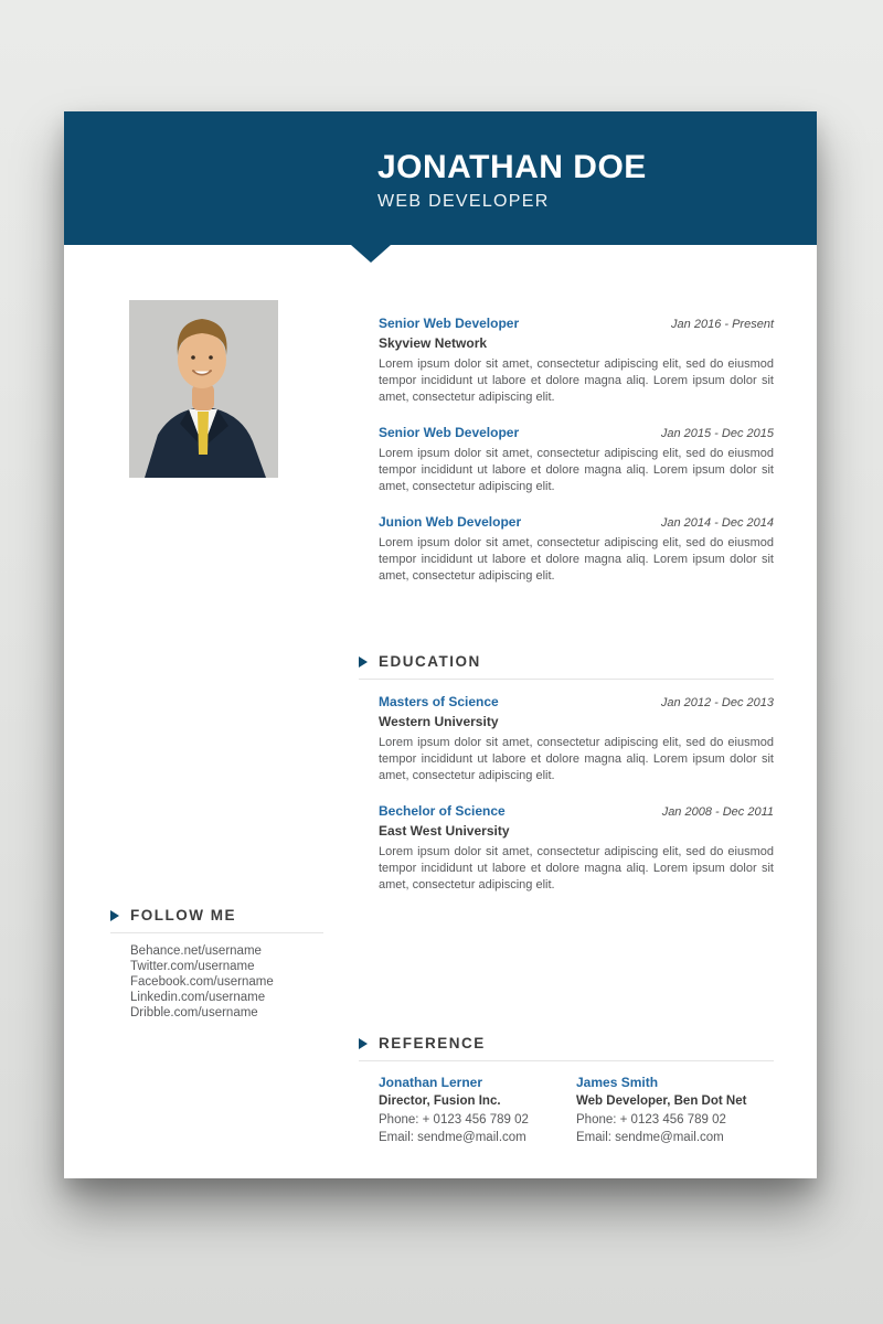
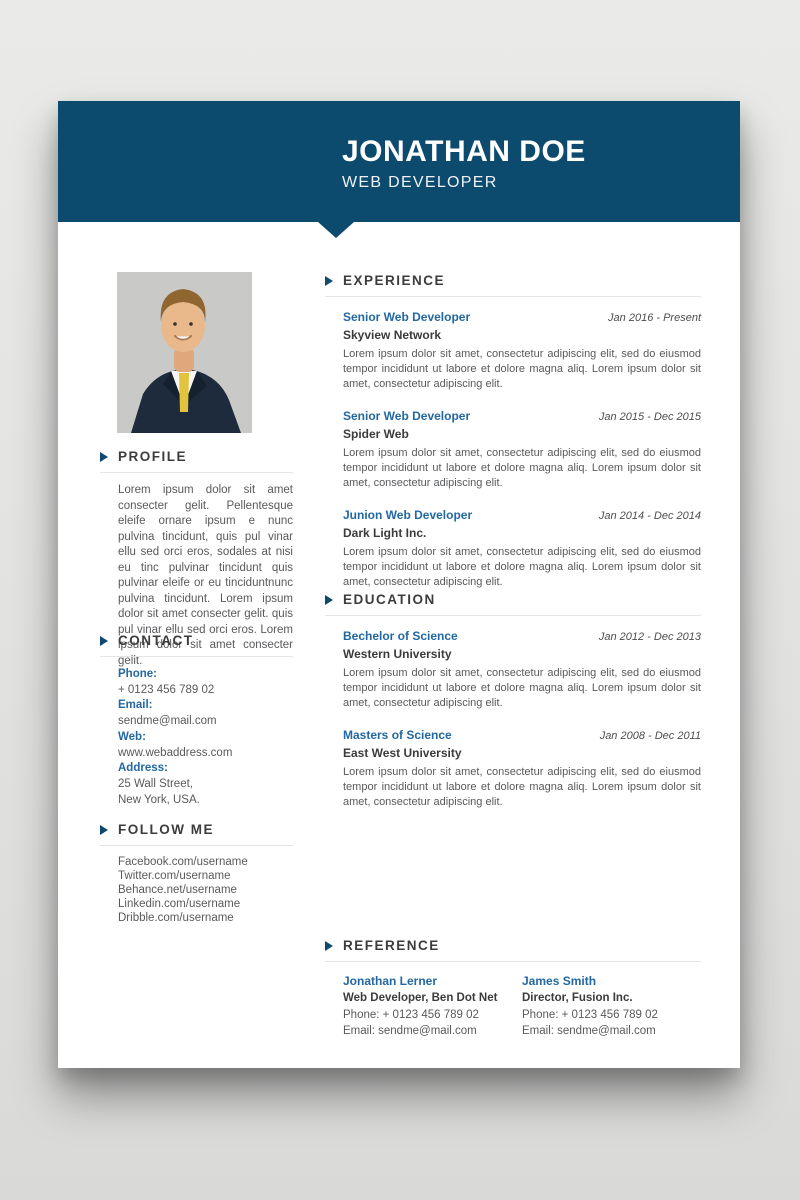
  JONATHAN DOE
  WEB DEVELOPER
+ PROFILE
+ Lorem ipsum dolor sit amet consecter gelit. Pellentesque eleife ornare ipsum e nunc pulvina tincidunt, quis pul vinar ellu sed orci eros, sodales at nisi eu tinc pulvinar tincidunt quis pulvinar eleife or eu tinciduntnunc pulvina tincidunt. Lorem ipsum dolor sit amet consecter gelit. quis pul vinar ellu sed orci eros. Lorem ipsum dolor sit amet consecter gelit.
+ CONTACT
+ Phone:
+ + 0123 456 789 02
+ Email:
+ sendme@mail.com
+ Web:
+ www.webaddress.com
+ Address:
+ 25 Wall Street,
+ New York, USA.
  FOLLOW ME
- Behance.net/username
+ Facebook.com/username
  Twitter.com/username
- Facebook.com/username
+ Behance.net/username
  Linkedin.com/username
  Dribble.com/username
+ EXPERIENCE
  Senior Web Developer
  Jan 2016 - Present
  Skyview Network
  Lorem ipsum dolor sit amet, consectetur adipiscing elit, sed do eiusmod tempor incididunt ut labore et dolore magna aliq. Lorem ipsum dolor sit amet, consectetur adipiscing elit.
  Senior Web Developer
  Jan 2015 - Dec 2015
+ Spider Web
  Lorem ipsum dolor sit amet, consectetur adipiscing elit, sed do eiusmod tempor incididunt ut labore et dolore magna aliq. Lorem ipsum dolor sit amet, consectetur adipiscing elit.
  Junion Web Developer
  Jan 2014 - Dec 2014
+ Dark Light Inc.
  Lorem ipsum dolor sit amet, consectetur adipiscing elit, sed do eiusmod tempor incididunt ut labore et dolore magna aliq. Lorem ipsum dolor sit amet, consectetur adipiscing elit.
  EDUCATION
- Masters of Science
+ Bechelor of Science
  Jan 2012 - Dec 2013
  Western University
  Lorem ipsum dolor sit amet, consectetur adipiscing elit, sed do eiusmod tempor incididunt ut labore et dolore magna aliq. Lorem ipsum dolor sit amet, consectetur adipiscing elit.
- Bechelor of Science
+ Masters of Science
  Jan 2008 - Dec 2011
  East West University
  Lorem ipsum dolor sit amet, consectetur adipiscing elit, sed do eiusmod tempor incididunt ut labore et dolore magna aliq. Lorem ipsum dolor sit amet, consectetur adipiscing elit.
  REFERENCE
  Jonathan Lerner
- Director, Fusion Inc.
+ Web Developer, Ben Dot Net
  Phone: + 0123 456 789 02
  Email: sendme@mail.com
  James Smith
- Web Developer, Ben Dot Net
+ Director, Fusion Inc.
  Phone: + 0123 456 789 02
  Email: sendme@mail.com
